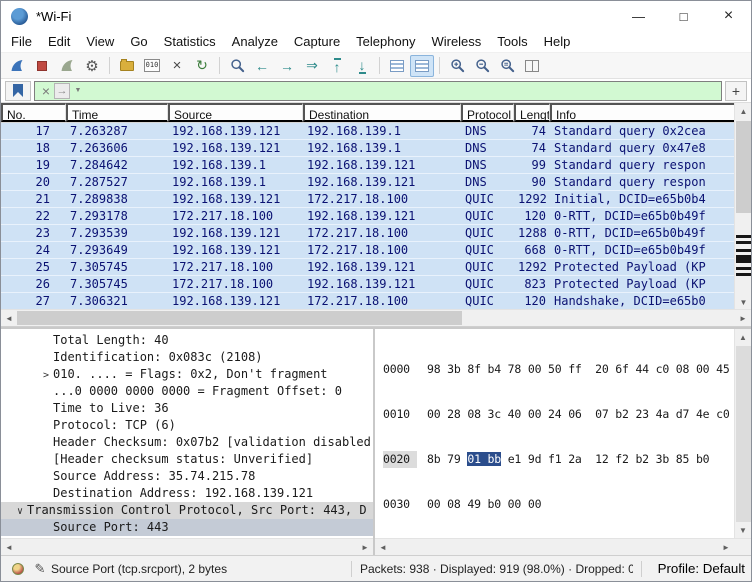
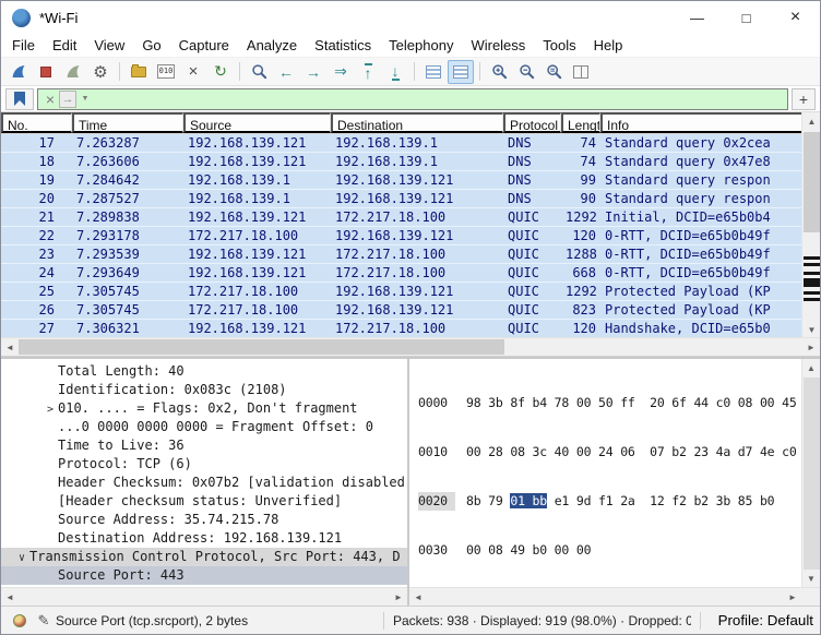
  *Wi-Fi
  —
  □
  ×
  File
  Edit
  View
  Go
- Statistics
+ Capture
  Analyze
- Capture
+ Statistics
  Telephony
  Wireless
  Tools
  Help
  ⚙
  010
  ×
  ↻
  ←
  →
  ⇒
  ↑
  ↓
  ×
  →
  +
  No.
  Time
  Source
  Destination
  Protocol
  Lengt
  Info
  17
  7.263287
  192.168.139.121
  192.168.139.1
  DNS
  74
  Standard query 0x2cea
  18
  7.263606
  192.168.139.121
  192.168.139.1
  DNS
  74
  Standard query 0x47e8
  19
  7.284642
  192.168.139.1
  192.168.139.121
  DNS
  99
  Standard query respon
  20
  7.287527
  192.168.139.1
  192.168.139.121
  DNS
  90
  Standard query respon
  21
  7.289838
  192.168.139.121
  172.217.18.100
  QUIC
  1292
  Initial, DCID=e65b0b4
  22
  7.293178
  172.217.18.100
  192.168.139.121
  QUIC
  120
  0-RTT, DCID=e65b0b49f
  23
  7.293539
  192.168.139.121
  172.217.18.100
  QUIC
  1288
  0-RTT, DCID=e65b0b49f
  24
  7.293649
  192.168.139.121
  172.217.18.100
  QUIC
  668
  0-RTT, DCID=e65b0b49f
  25
  7.305745
  172.217.18.100
  192.168.139.121
  QUIC
  1292
  Protected Payload (KP
  26
  7.305745
  172.217.18.100
  192.168.139.121
  QUIC
  823
  Protected Payload (KP
  27
  7.306321
  192.168.139.121
  172.217.18.100
  QUIC
  120
  Handshake, DCID=e65b0
  ▲
  ▼
  ◄
  ►
  Total Length: 40
  Identification: 0x083c (2108)
  > 010. .... = Flags: 0x2, Don't fragment
  ...0 0000 0000 0000 = Fragment Offset: 0
  Time to Live: 36
  Protocol: TCP (6)
  Header Checksum: 0x07b2 [validation disabled
  [Header checksum status: Unverified]
  Source Address: 35.74.215.78
  Destination Address: 192.168.139.121
  ∨ Transmission Control Protocol, Src Port: 443, D
  Source Port: 443
  ◄
  ►
  0000 98 3b 8f b4 78 00 50 ff 20 6f 44 c0 08 00 45
  0010 00 28 08 3c 40 00 24 06 07 b2 23 4a d7 4e c0
  0020 8b 79 01 bb e1 9d f1 2a 12 f2 b2 3b 85 b0
  0030 00 08 49 b0 00 00
  ▲
  ▼
  ◄
  ►
  ✎
  Source Port (tcp.srcport), 2 bytes
  Packets: 938 · Displayed: 919 (98.0%) · Dropped: 0
  Profile: Default
